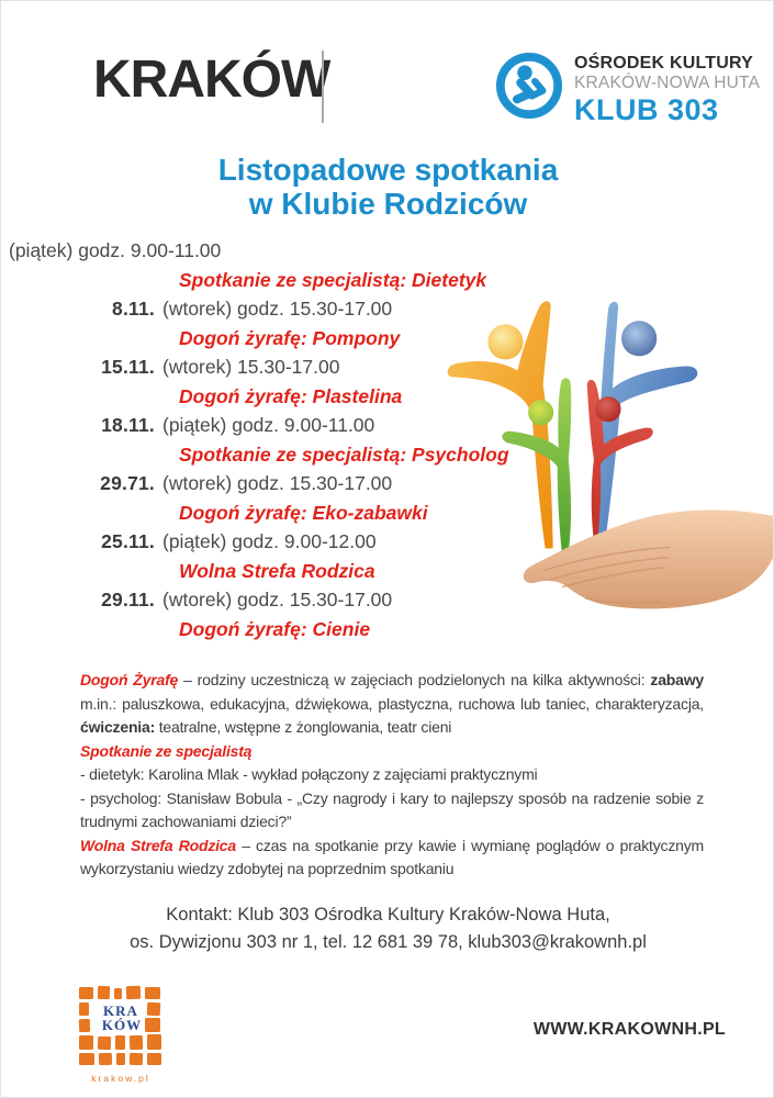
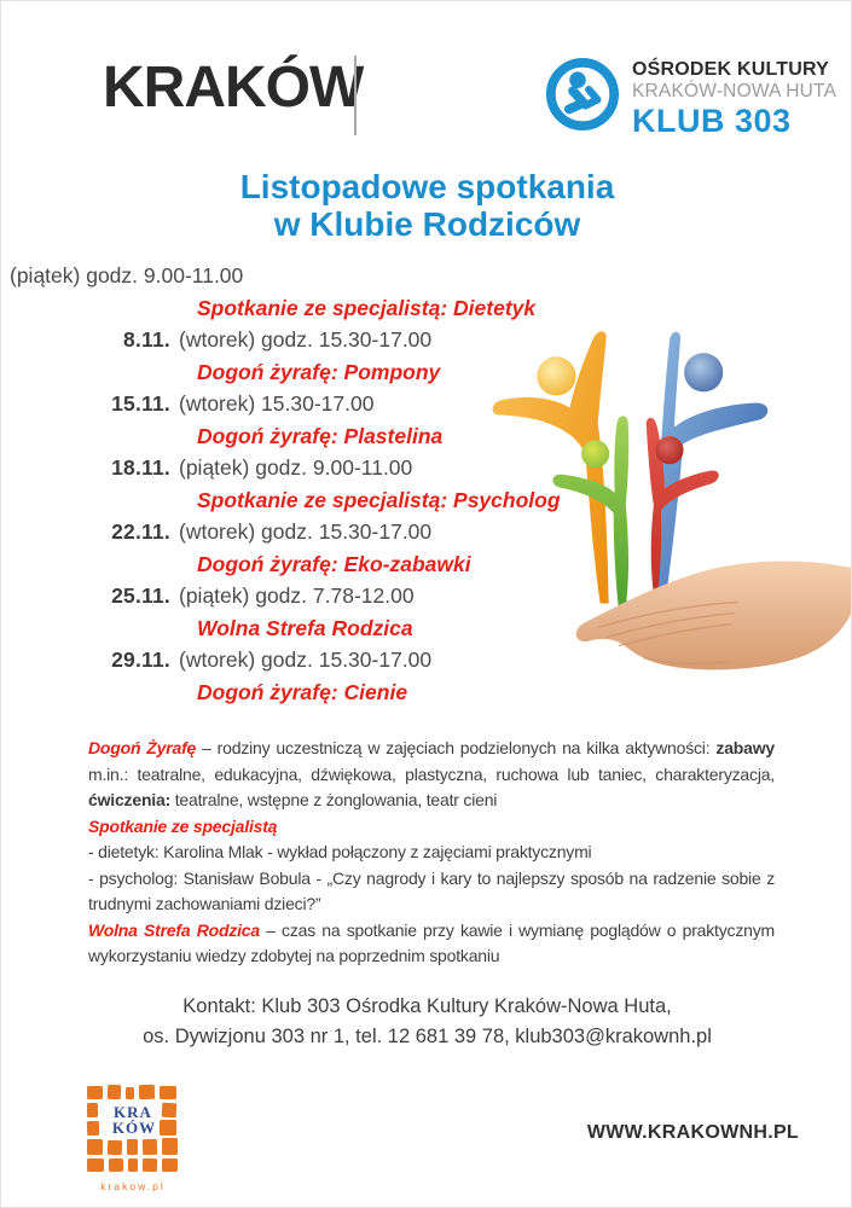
  KRAKÓW
  OŚRODEK KULTURY
  KRAKÓW-NOWA HUTA
  KLUB 303
  Listopadowe spotkania
  w Klubie Rodziców
  (piątek) godz. 9.00-11.00
  Spotkanie ze specjalistą: Dietetyk
  8.11.
  (wtorek) godz. 15.30-17.00
  Dogoń żyrafę: Pompony
  15.11.
  (wtorek) 15.30-17.00
  Dogoń żyrafę: Plastelina
  18.11.
  (piątek) godz. 9.00-11.00
  Spotkanie ze specjalistą: Psycholog
- 29.71.
+ 22.11.
  (wtorek) godz. 15.30-17.00
  Dogoń żyrafę: Eko-zabawki
  25.11.
- (piątek) godz. 9.00-12.00
+ (piątek) godz. 7.78-12.00
  Wolna Strefa Rodzica
  29.11.
  (wtorek) godz. 15.30-17.00
  Dogoń żyrafę: Cienie
- Dogoń Żyrafę – rodziny uczestniczą w zajęciach podzielonych na kilka aktywności: zabawy m.in.: paluszkowa, edukacyjna, dźwiękowa, plastyczna, ruchowa lub taniec, charakteryzacja, ćwiczenia: teatralne, wstępne z żonglowania, teatr cieni
+ Dogoń Żyrafę – rodziny uczestniczą w zajęciach podzielonych na kilka aktywności: zabawy m.in.: teatralne, edukacyjna, dźwiękowa, plastyczna, ruchowa lub taniec, charakteryzacja, ćwiczenia: teatralne, wstępne z żonglowania, teatr cieni
  Spotkanie ze specjalistą
  - dietetyk: Karolina Mlak - wykład połączony z zajęciami praktycznymi
  - psycholog: Stanisław Bobula - „Czy nagrody i kary to najlepszy sposób na radzenie sobie z trudnymi zachowaniami dzieci?”
  Wolna Strefa Rodzica – czas na spotkanie przy kawie i wymianę poglądów o praktycznym wykorzystaniu wiedzy zdobytej na poprzednim spotkaniu
  Kontakt: Klub 303 Ośrodka Kultury Kraków-Nowa Huta,
  os. Dywizjonu 303 nr 1, tel. 12 681 39 78, klub303@krakownh.pl
  KRA
  KÓW
  krakow.pl
  WWW.KRAKOWNH.PL
